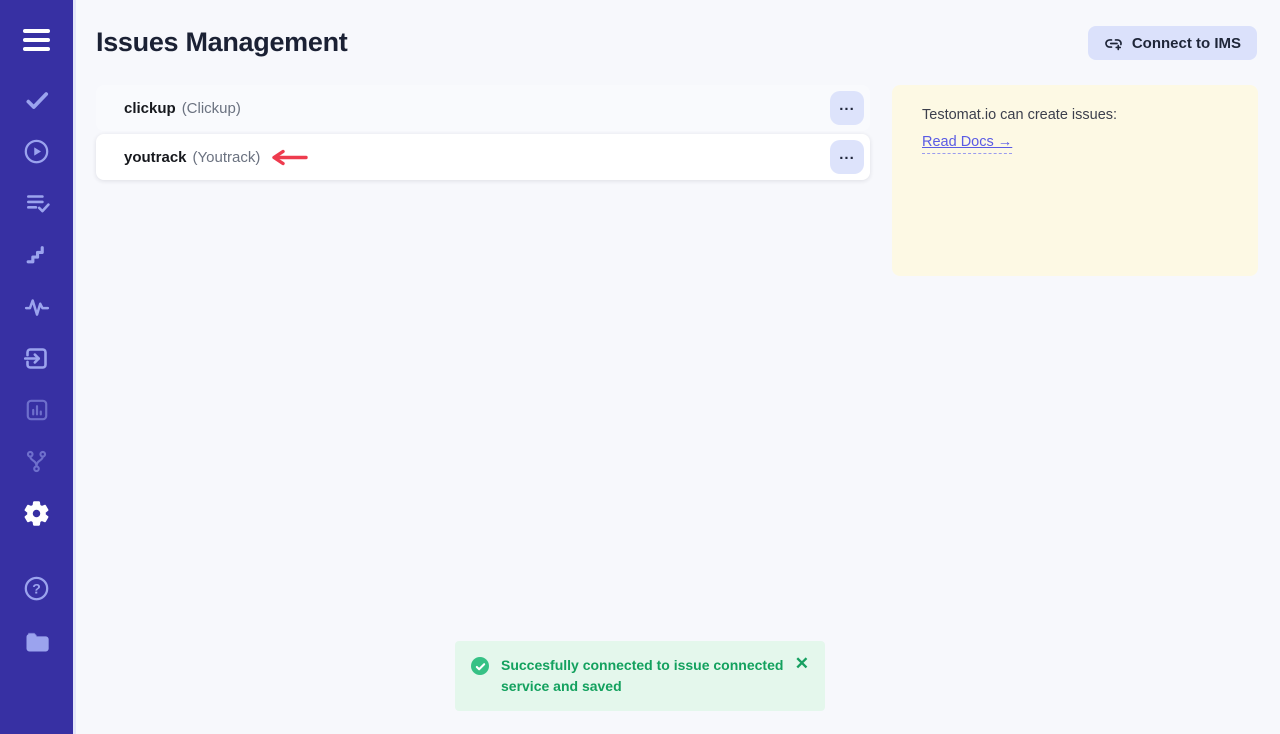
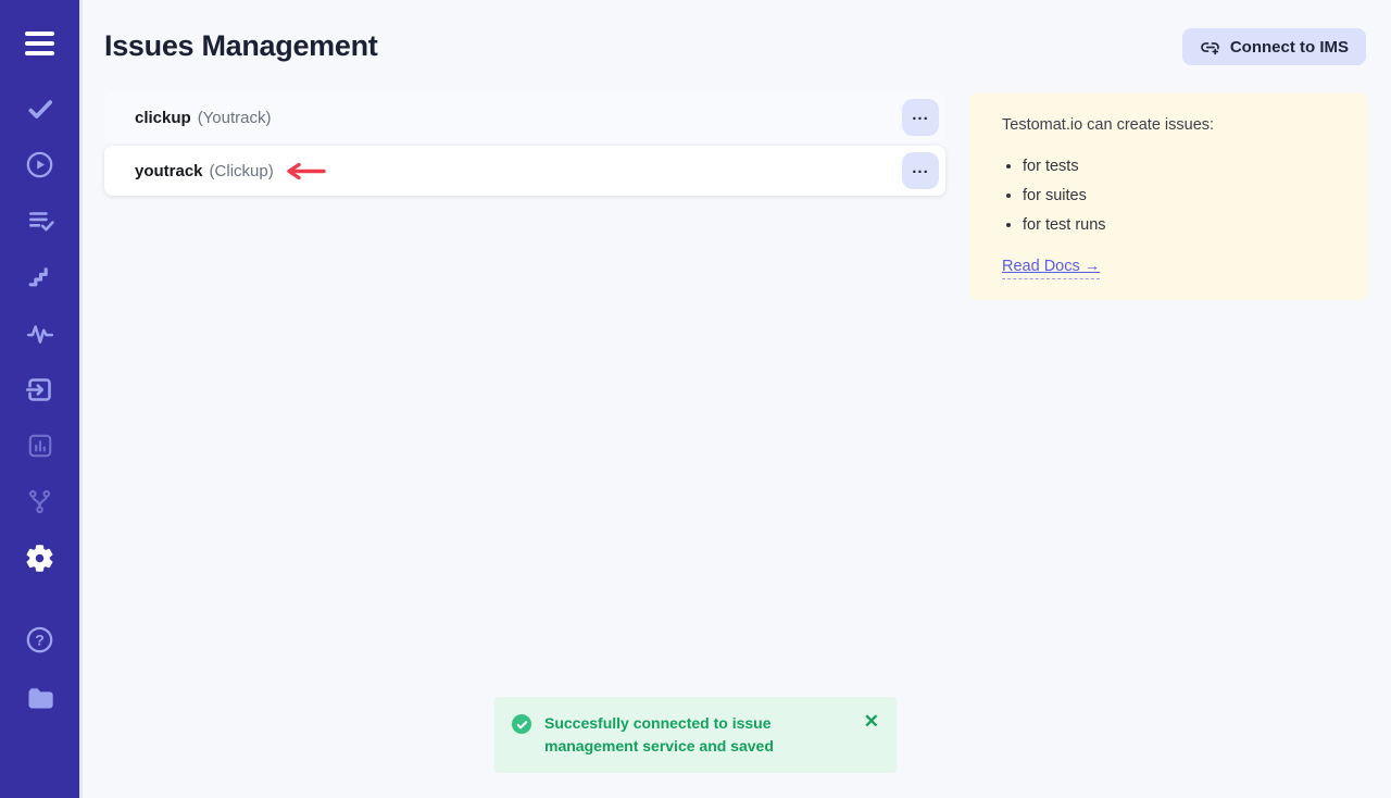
  ?
  Issues Management
  Connect to IMS
  clickup
- (Clickup)
+ (Youtrack)
  ...
  youtrack
- (Youtrack)
+ (Clickup)
  ...
  Testomat.io can create issues:
+ for tests
+ for suites
+ for test runs
  Read Docs →
- Succesfully connected to issue connected service and saved
+ Succesfully connected to issue management service and saved
  ✕
